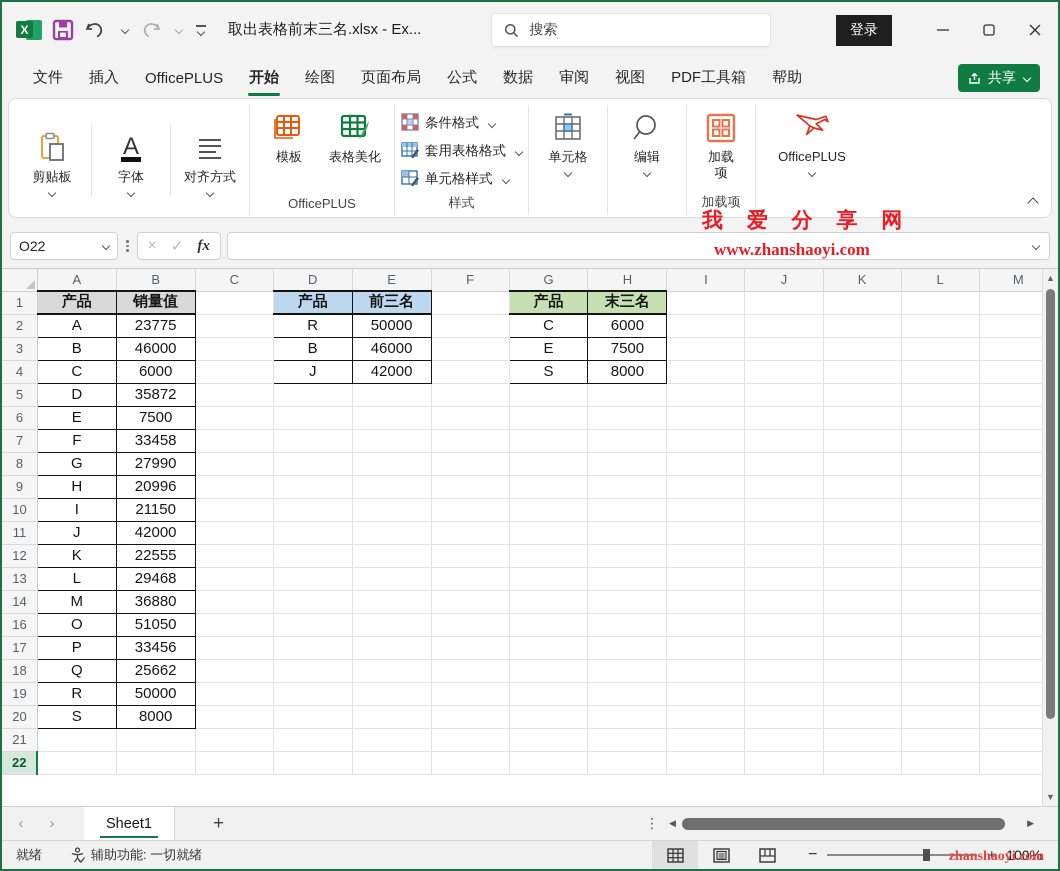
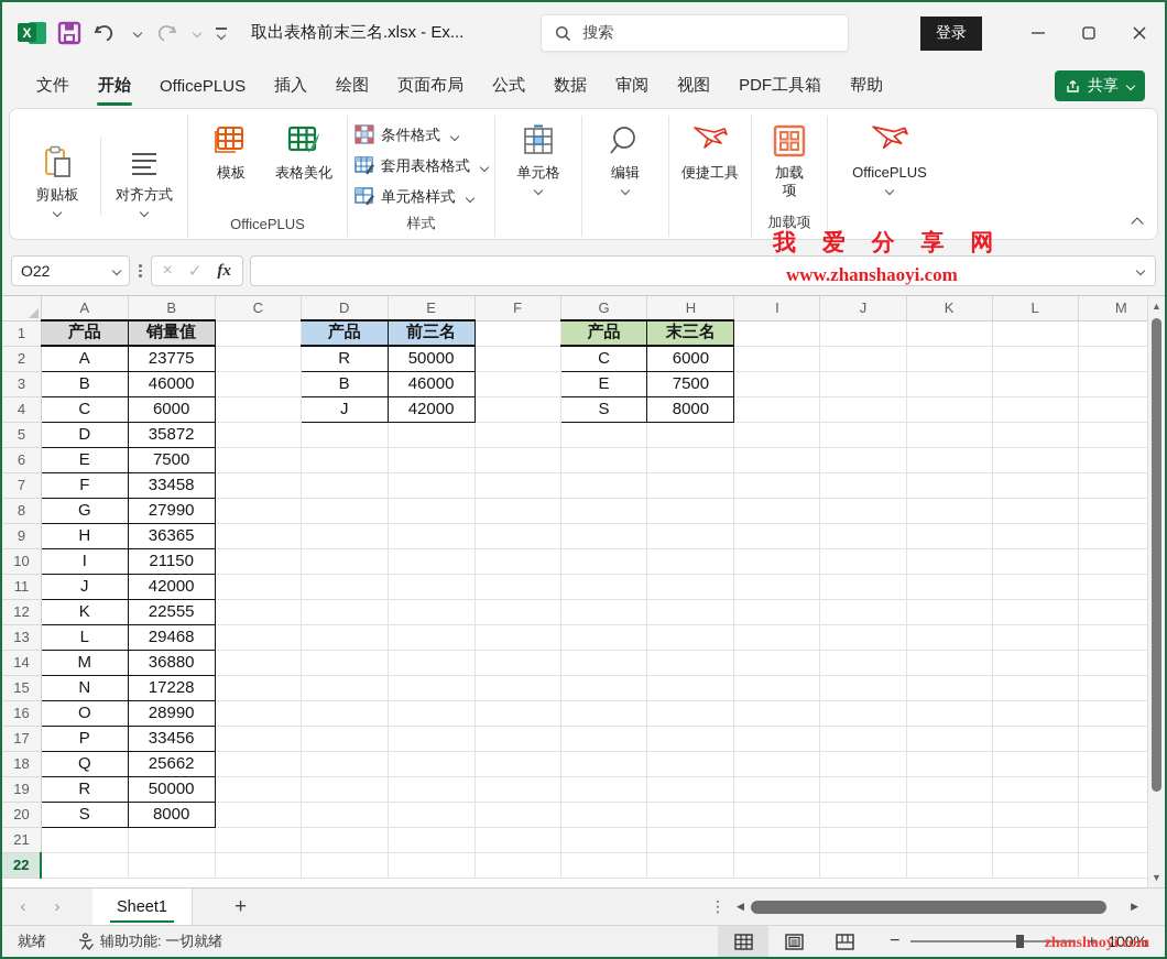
  X
  取出表格前末三名.xlsx - Ex...
  搜索
  登录
  文件
- 插入
+ 开始
  OfficePLUS
- 开始
+ 插入
  绘图
  页面布局
  公式
  数据
  审阅
  视图
  PDF工具箱
  帮助
  共享
  剪贴板
- A
- 字体
  对齐方式
  模板
  表格美化
  OfficePLUS
  条件格式
  套用表格格式
  单元格样式
  样式
  单元格
  编辑
+ 便捷工具
  加载项
  加载项
  OfficePLUS
  O22
  ×
  ✓
  fx
  	A	B	C	D	E	F	G	H	I	J	K	L	M
  1	产品	销量值		产品	前三名		产品	末三名
  2	A	23775		R	50000		C	6000
  3	B	46000		B	46000		E	7500
  4	C	6000		J	42000		S	8000
  5	D	35872
  6	E	7500
  7	F	33458
  8	G	27990
- 9	H	20996
+ 9	H	36365
  10	I	21150
  11	J	42000
  12	K	22555
  13	L	29468
  14	M	36880
+ 15	N	17228
- 16	O	51050
+ 16	O	28990
  17	P	33456
  18	Q	25662
  19	R	50000
  20	S	8000
  21
  22
  ▲
  ▼
  ‹
  ›
  Sheet1
  +
  ⋮
  ◀
  ▶
  就绪
  辅助功能: 一切就绪
  −
  +
  100%
  我 爱 分 享 网
  www.zhanshaoyi.com
  zhanshaoyi.com
